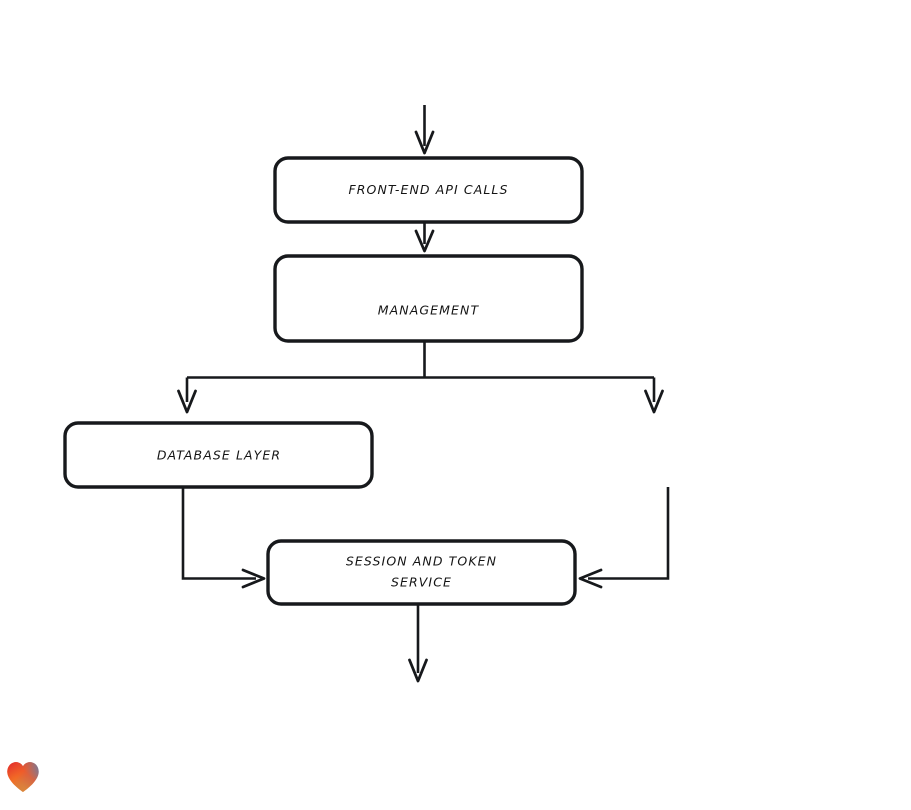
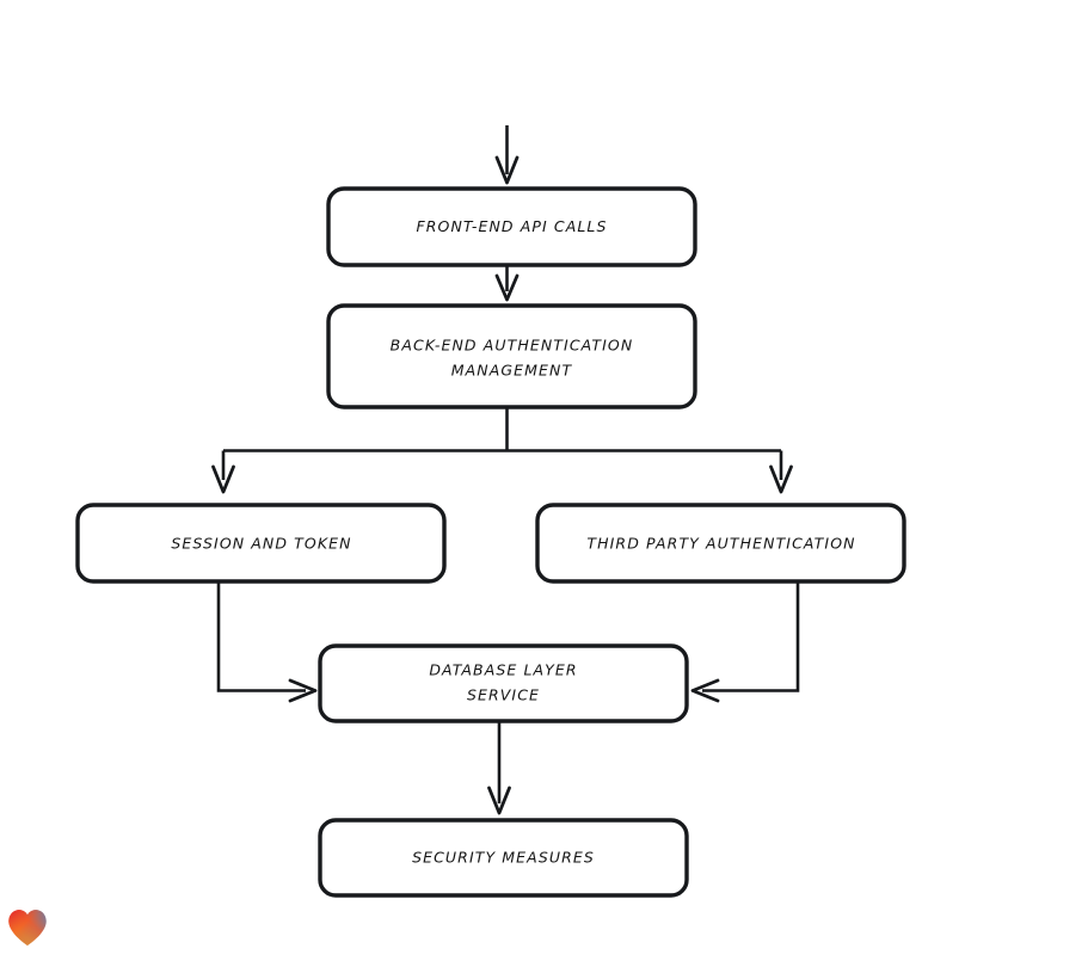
  FRONT-END API CALLS
+ BACK-END AUTHENTICATION
  MANAGEMENT
- DATABASE LAYER
+ SESSION AND TOKEN
+ THIRD PARTY AUTHENTICATION
- SESSION AND TOKEN
+ DATABASE LAYER
  SERVICE
+ SECURITY MEASURES
